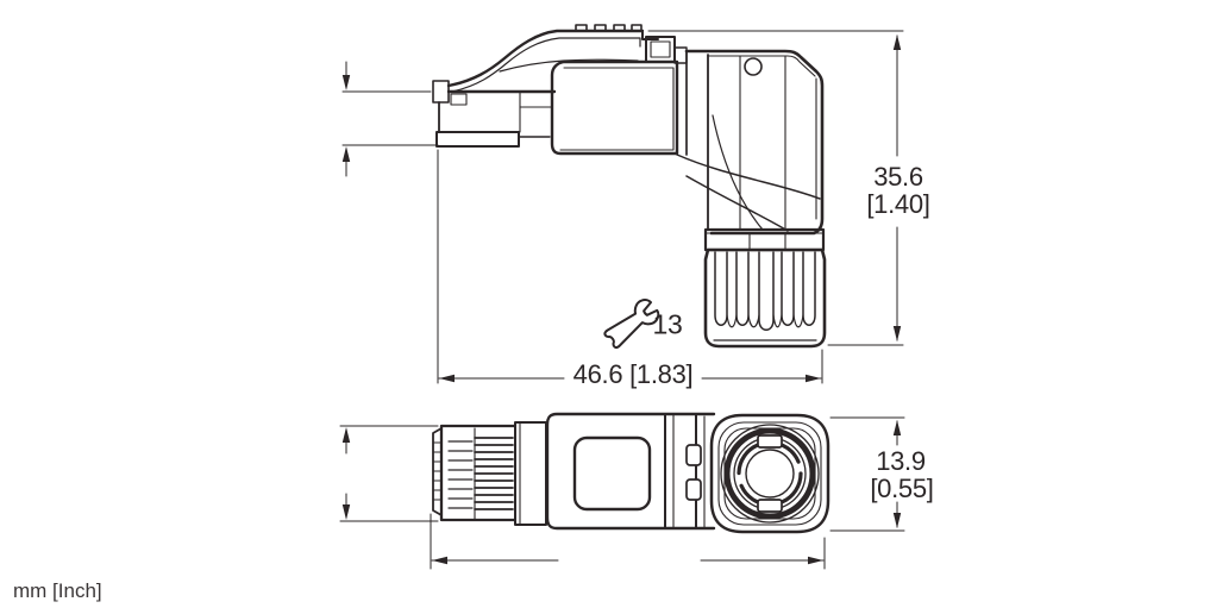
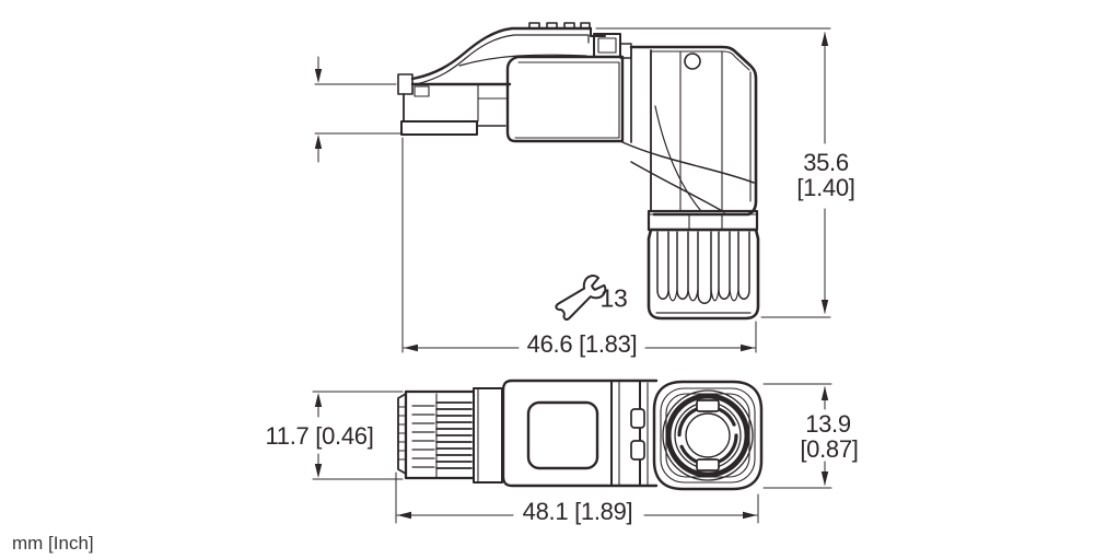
  35.6
  [1.40]
  46.6 [1.83]
  13
+ 11.7 [0.46]
  13.9
- [0.55]
+ [0.87]
+ 48.1 [1.89]
  mm [Inch]
